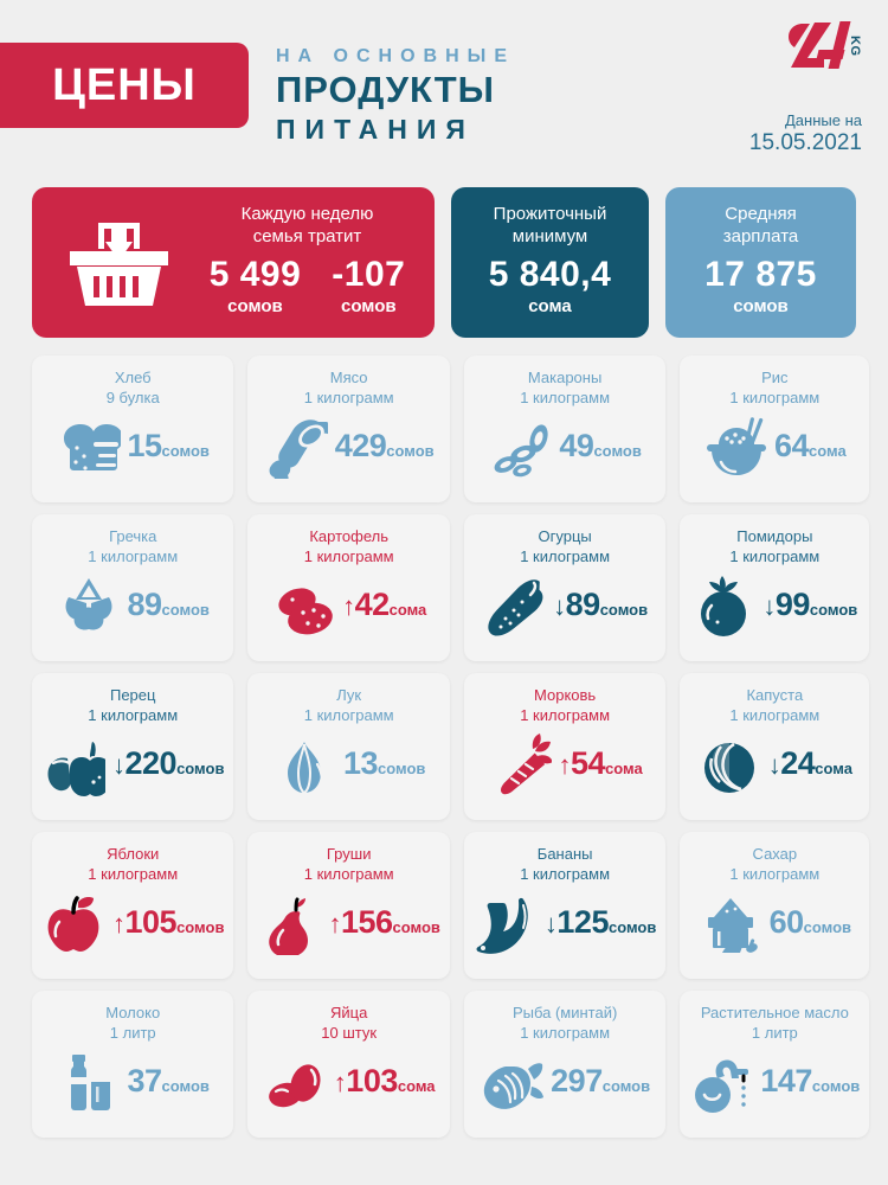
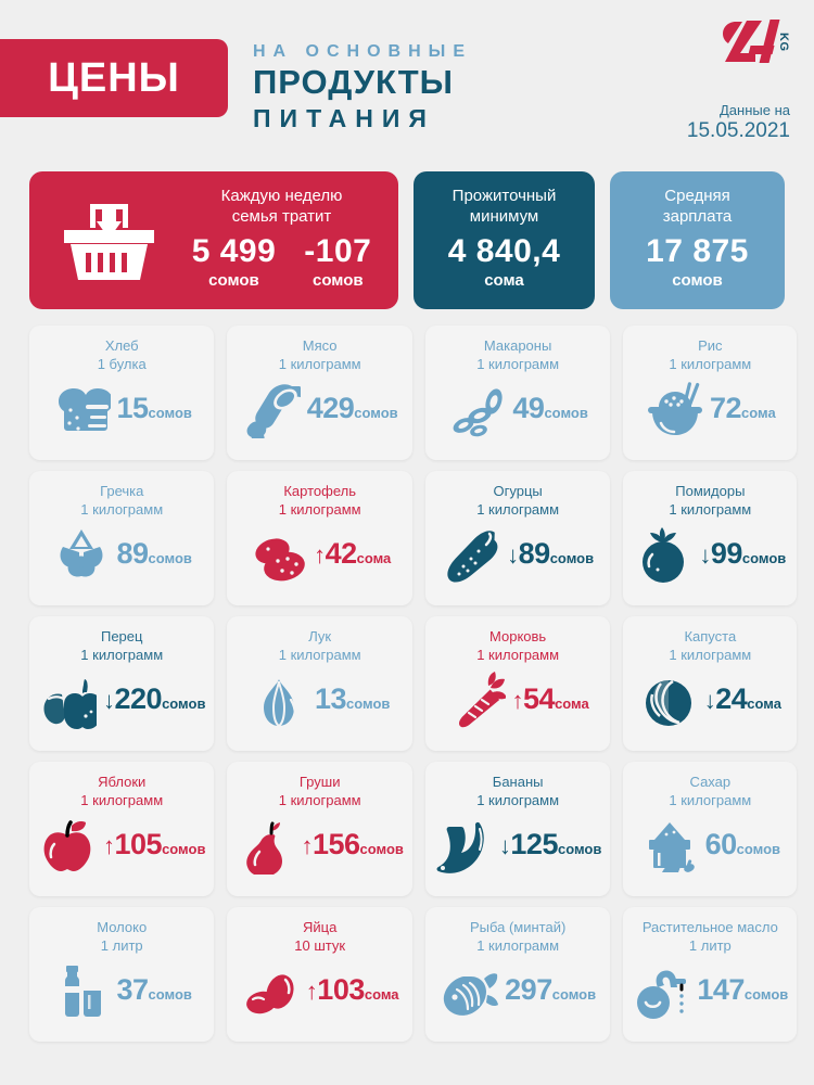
  ЦЕНЫ
  НА ОСНОВНЫЕ
  ПРОДУКТЫ
  ПИТАНИЯ
  Данные на
  15.05.2021
  Каждую неделю
  семья тратит
  5 499
  сомов
  -107
  сомов
  Прожиточный
  минимум
- 5 840,4
+ 4 840,4
  сома
  Средняя
  зарплата
  17 875
  сомов
  Хлеб
- 9 булка
+ 1 булка
  15сомов
  Мясо
  1 килограмм
  429сомов
  Макароны
  1 килограмм
  49сомов
  Рис
  1 килограмм
- 64сома
+ 72сома
  Гречка
  1 килограмм
  89сомов
  Картофель
  1 килограмм
  ↑42сома
  Огурцы
  1 килограмм
  ↓89сомов
  Помидоры
  1 килограмм
  ↓99сомов
  Перец
  1 килограмм
  ↓220сомов
  Лук
  1 килограмм
  13сомов
  Морковь
  1 килограмм
  ↑54сома
  Капуста
  1 килограмм
  ↓24сома
  Яблоки
  1 килограмм
  ↑105сомов
  Груши
  1 килограмм
  ↑156сомов
  Бананы
  1 килограмм
  ↓125сомов
  Сахар
  1 килограмм
  60сомов
  Молоко
  1 литр
  37сомов
  Яйца
  10 штук
  ↑103сома
  Рыба (минтай)
  1 килограмм
  297сомов
  Растительное масло
  1 литр
  147сомов
